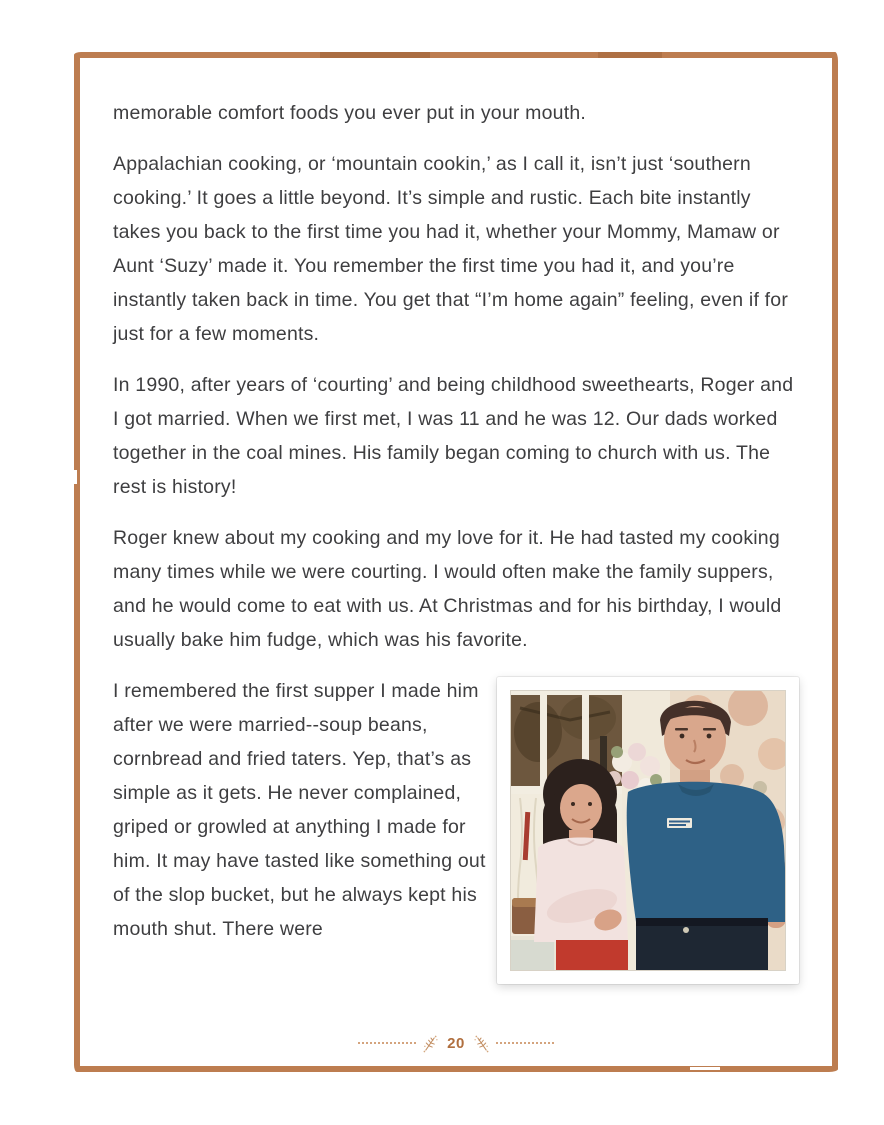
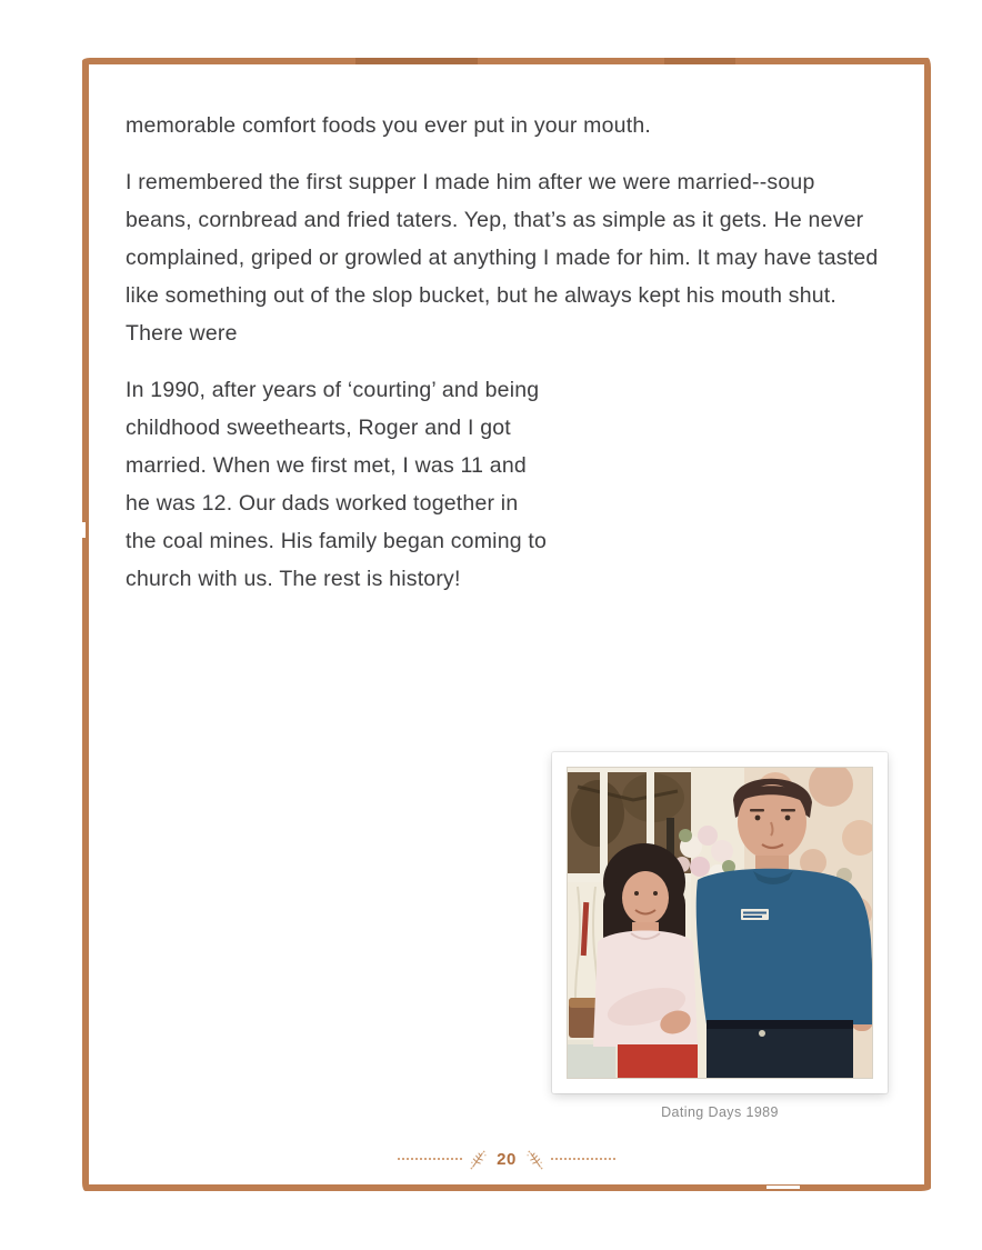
  memorable comfort foods you ever put in your mouth.
- Appalachian cooking, or ‘mountain cookin,’ as I call it, isn’t just ‘southern cooking.’ It goes a little beyond. It’s simple and rustic. Each bite instantly takes you back to the first time you had it, whether your Mommy, Mamaw or Aunt ‘Suzy’ made it. You remember the first time you had it, and you’re instantly taken back in time. You get that “I’m home again” feeling, even if for just for a few moments.
- In 1990, after years of ‘courting’ and being childhood sweethearts, Roger and I got married. When we first met, I was 11 and he was 12. Our dads worked together in the coal mines. His family began coming to church with us. The rest is history!
+ I remembered the first supper I made him after we were married--soup beans, cornbread and fried taters. Yep, that’s as simple as it gets. He never complained, griped or growled at anything I made for him. It may have tasted like something out of the slop bucket, but he always kept his mouth shut. There were
- Roger knew about my cooking and my love for it. He had tasted my cooking many times while we were courting. I would often make the family suppers, and he would come to eat with us. At Christmas and for his birthday, I would usually bake him fudge, which was his favorite.
- I remembered the first supper I made him after we were married--soup beans, cornbread and fried taters. Yep, that’s as simple as it gets. He never complained, griped or growled at anything I made for him. It may have tasted like something out of the slop bucket, but he always kept his mouth shut. There were
+ In 1990, after years of ‘courting’ and being childhood sweethearts, Roger and I got married. When we first met, I was 11 and he was 12. Our dads worked together in the coal mines. His family began coming to church with us. The rest is history!
+ Dating Days 1989
  20
